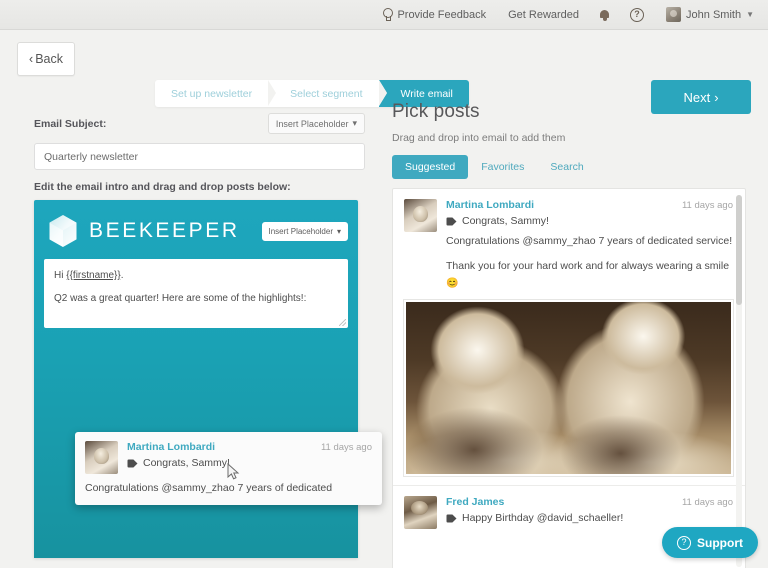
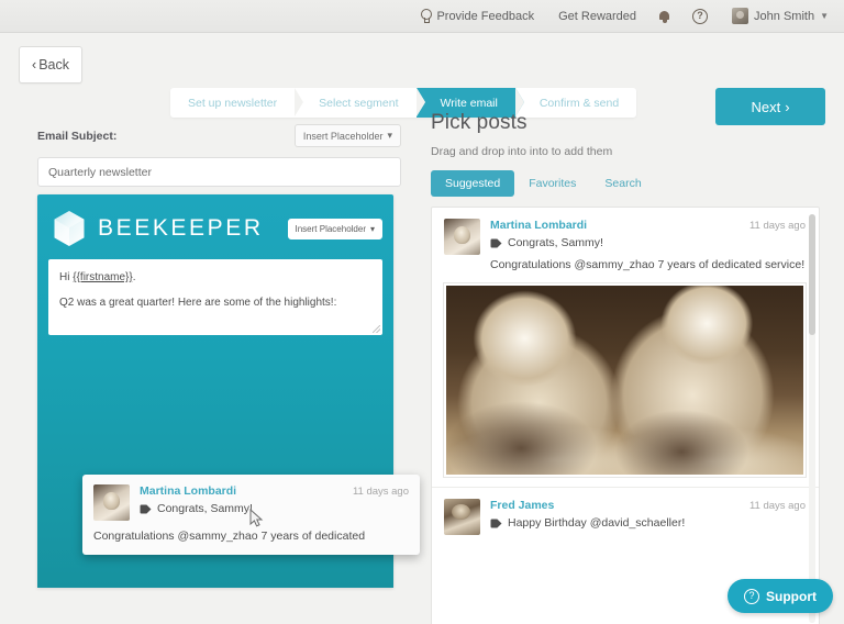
  Provide Feedback
  Get Rewarded
  ?
  John Smith
  ▼
  ‹
  Back
  Set up newsletter
  Select segment
  Write email
+ Confirm & send
  Next
  ›
  Email Subject:
  Insert Placeholder
  ▾
  Quarterly newsletter
- Edit the email intro and drag and drop posts below:
  BEEKEEPER
  Insert Placeholder
  ▾
  Hi {{firstname}}.
  Q2 was a great quarter! Here are some of the highlights!:
  Martina Lombardi
  11 days ago
  Congrats, Sammy!
  Congratulations @sammy_zhao 7 years of dedicated
  Pick posts
- Drag and drop into email to add them
+ Drag and drop into into to add them
  Suggested
  Favorites
  Search
  Martina Lombardi
  11 days ago
  Congrats, Sammy!
  Congratulations @sammy_zhao 7 years of dedicated service!
- Thank you for your hard work and for always wearing a smile 😊
  Fred James
  11 days ago
  Happy Birthday @david_schaeller!
  ?
  Support
